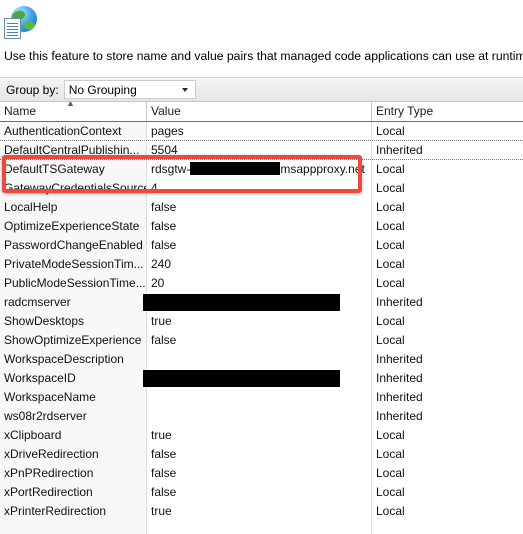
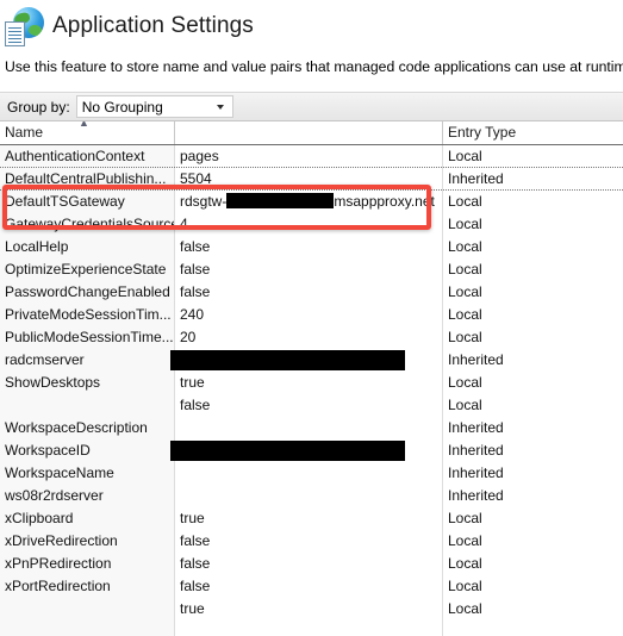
+ Application Settings
  Use this feature to store name and value pairs that managed code applications can use at runtim
  Group by:
  No Grouping
  Name
- Value
  Entry Type
  ▲
  AuthenticationContext
  pages
  Local
  DefaultCentralPublishin...
  5504
  Inherited
  DefaultTSGateway
  rdsgtw- msappproxy.net
  Local
  GatewayCredentialsSourc
  4
  Local
  LocalHelp
  false
  Local
  OptimizeExperienceState
  false
  Local
  PasswordChangeEnabled
  false
  Local
  PrivateModeSessionTim...
  240
  Local
  PublicModeSessionTime...
  20
  Local
  radcmserver
  Inherited
  ShowDesktops
  true
  Local
- ShowOptimizeExperience
  false
  Local
  WorkspaceDescription
  Inherited
  WorkspaceID
  Inherited
  WorkspaceName
  Inherited
  ws08r2rdserver
  Inherited
  xClipboard
  true
  Local
  xDriveRedirection
  false
  Local
  xPnPRedirection
  false
  Local
  xPortRedirection
  false
  Local
- xPrinterRedirection
  true
  Local
